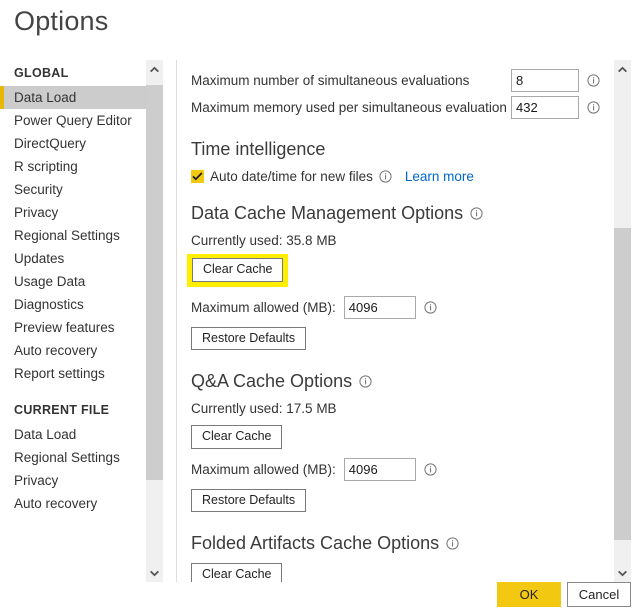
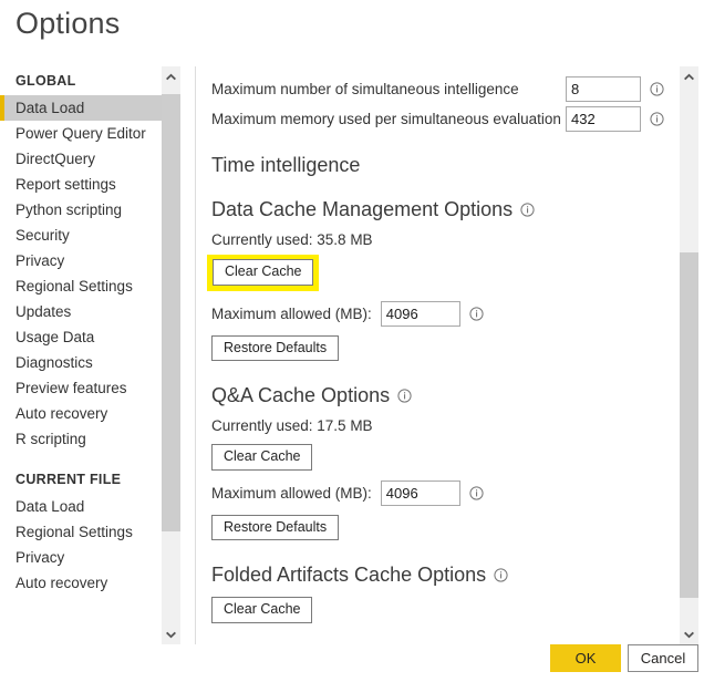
  Options
  GLOBAL
  Data Load
  Power Query Editor
  DirectQuery
- R scripting
+ Report settings
+ Python scripting
  Security
  Privacy
  Regional Settings
  Updates
  Usage Data
  Diagnostics
  Preview features
  Auto recovery
- Report settings
+ R scripting
  CURRENT FILE
  Data Load
  Regional Settings
  Privacy
  Auto recovery
- Maximum number of simultaneous evaluations
+ Maximum number of simultaneous intelligence
  8
  Maximum memory used per simultaneous evaluation
  432
  Time intelligence
- Auto date/time for new files
- Learn more
  Data Cache Management Options
  Currently used: 35.8 MB
  Clear Cache
  Maximum allowed (MB):
  4096
  Restore Defaults
  Q&A Cache Options
  Currently used: 17.5 MB
  Clear Cache
  Maximum allowed (MB):
  4096
  Restore Defaults
  Folded Artifacts Cache Options
  Clear Cache
  OK
  Cancel
